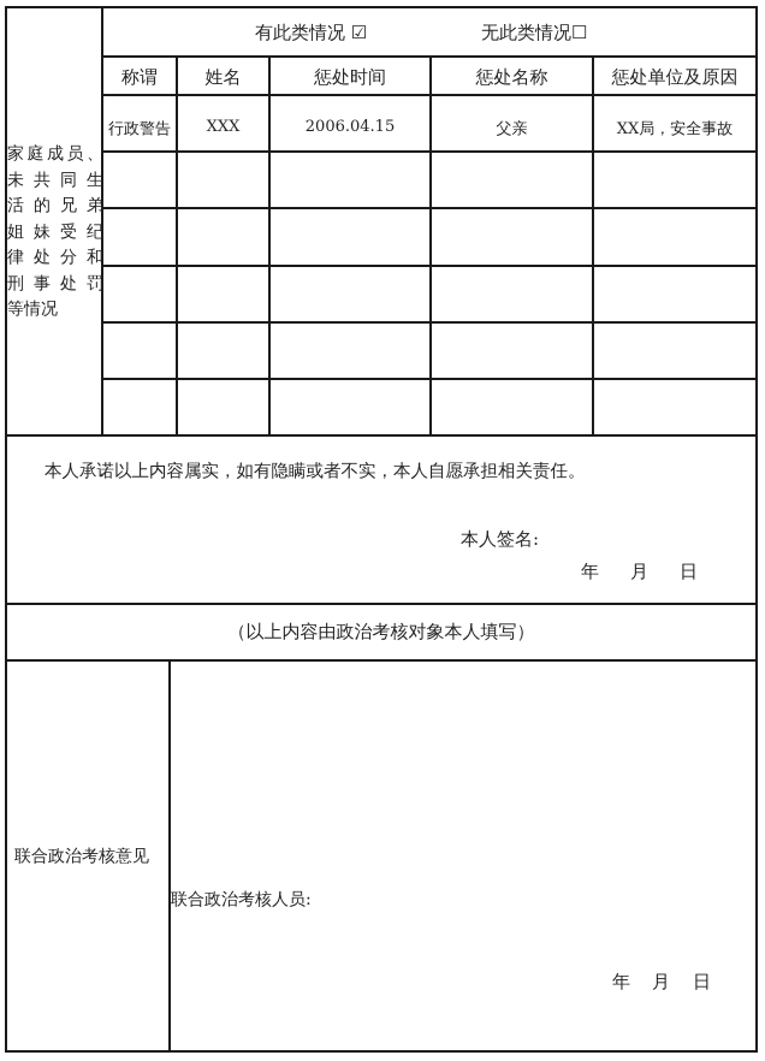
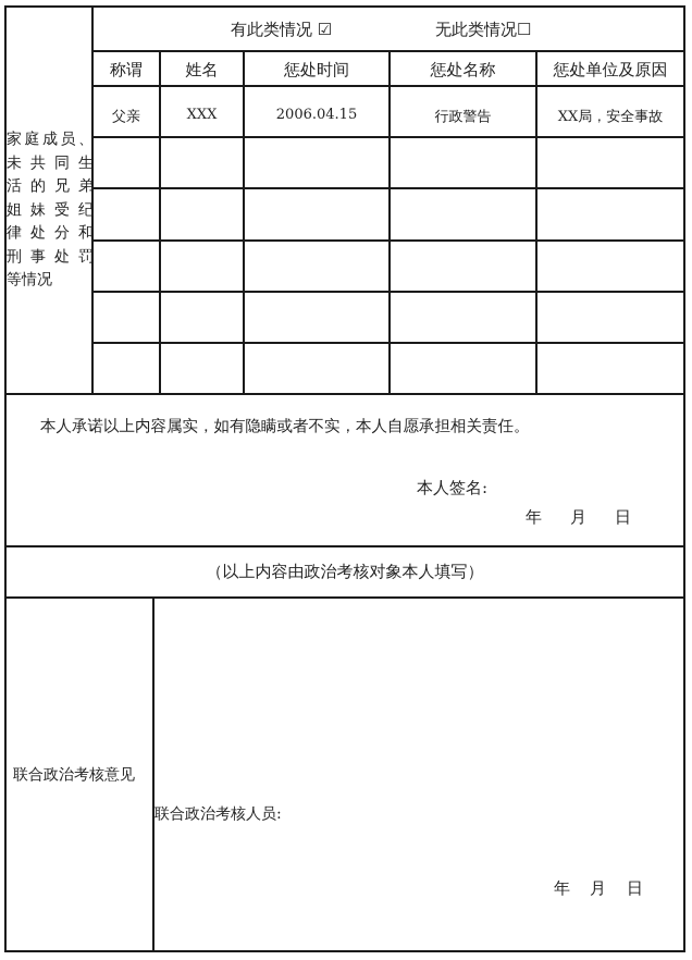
  家庭成员、
  未共同生
  活的兄弟
  姐妹受纪
  律处分和
  刑事处罚
  等情况
  有此类情况 ☑
  无此类情况☐
  称谓
  姓名
  惩处时间
  惩处名称
  惩处单位及原因
- 行政警告
+ 父亲
  XXX
  2006.04.15
- 父亲
+ 行政警告
  XX局，安全事故
  本人承诺以上内容属实，如有隐瞒或者不实，本人自愿承担相关责任。
  本人签名:
  年
  月
  日
  （以上内容由政治考核对象本人填写）
  联合政治考核意见
  联合政治考核人员:
  年
  月
  日
